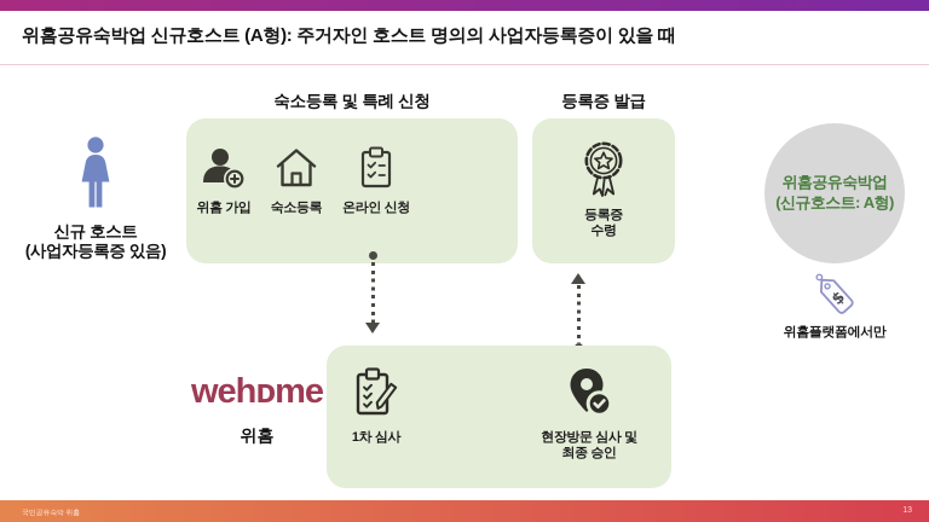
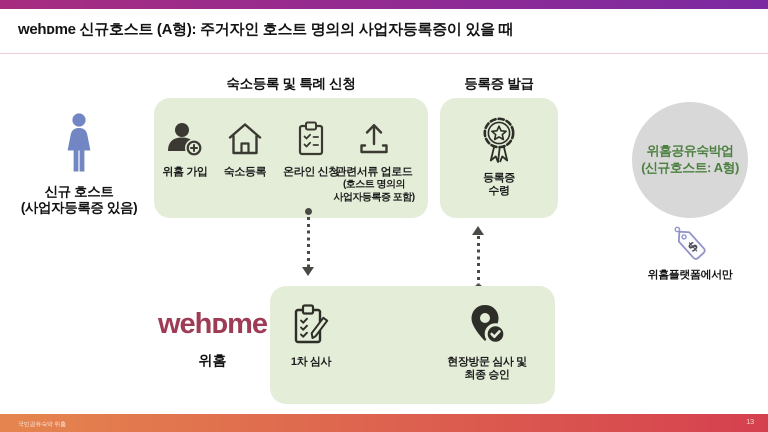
- 위홈공유숙박업 신규호스트 (A형): 주거자인 호스트 명의의 사업자등록증이 있을 때
+ wehᴅme 신규호스트 (A형): 주거자인 호스트 명의의 사업자등록증이 있을 때
  신규 호스트
  (사업자등록증 있음)
  숙소등록 및 특례 신청
  등록증 발급
  위홈 가입
  숙소등록
  온라인 신청
+ 관련서류 업로드
+ (호스트 명의의
+ 사업자등록증 포함)
  등록증
  수령
  1차 심사
  현장방문 심사 및
  최종 승인
  wehᴅme
  위홈
  위홈공유숙박업
  (신규호스트: A형)
  위홈플랫폼에서만
